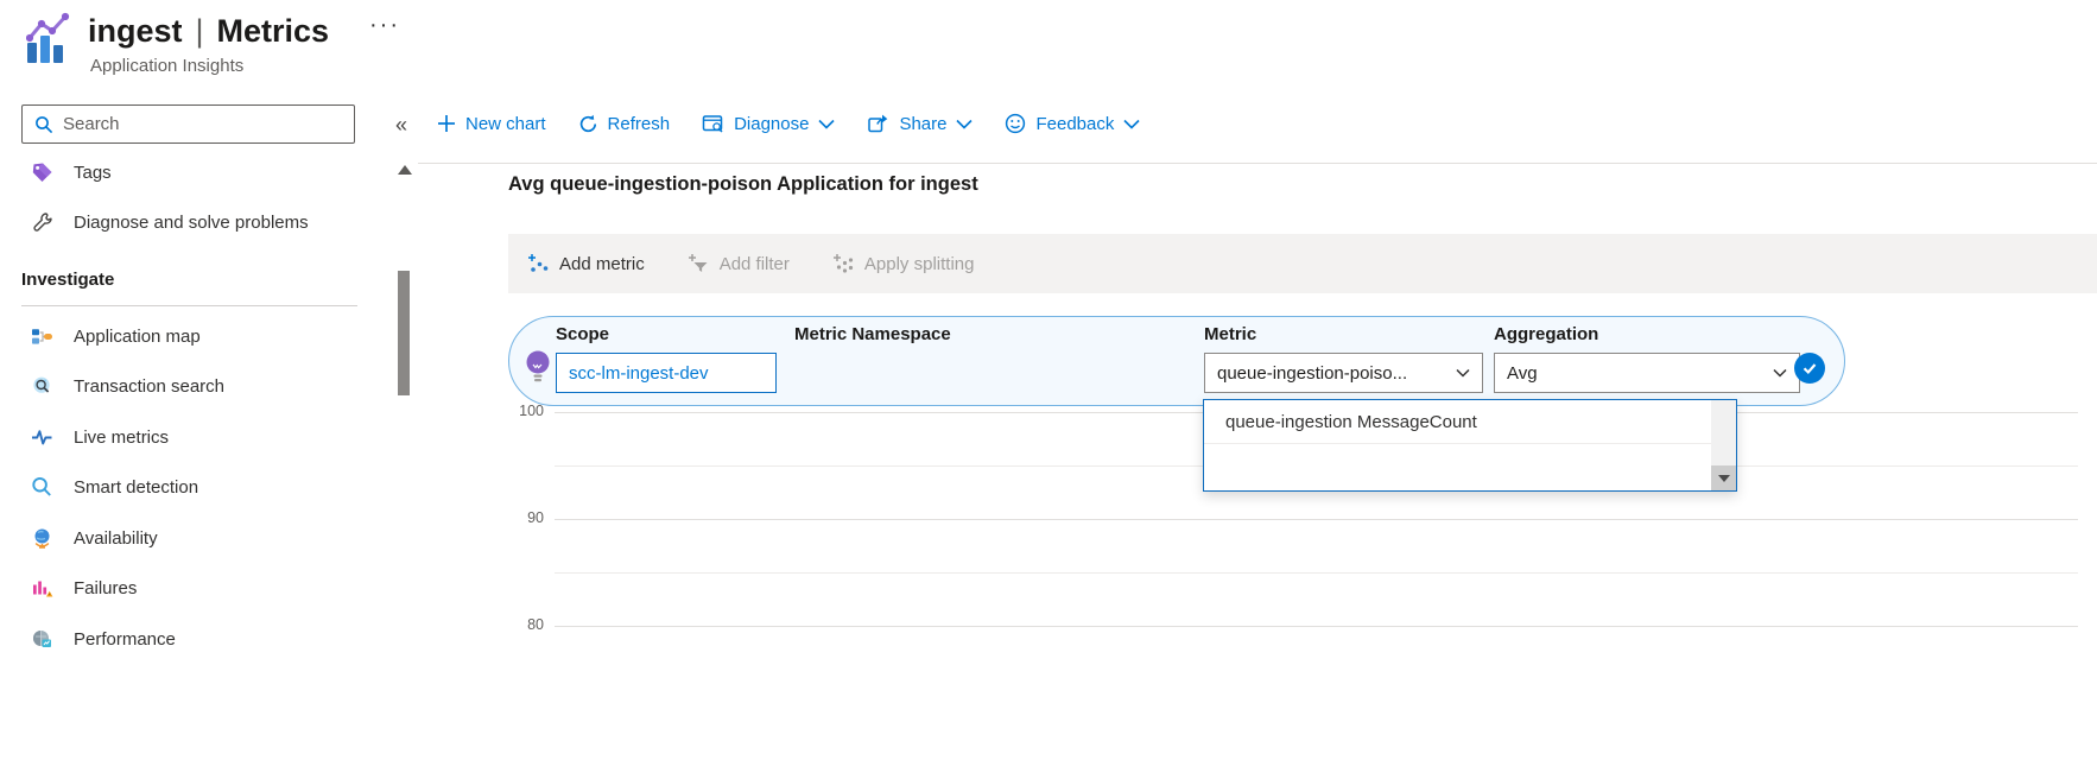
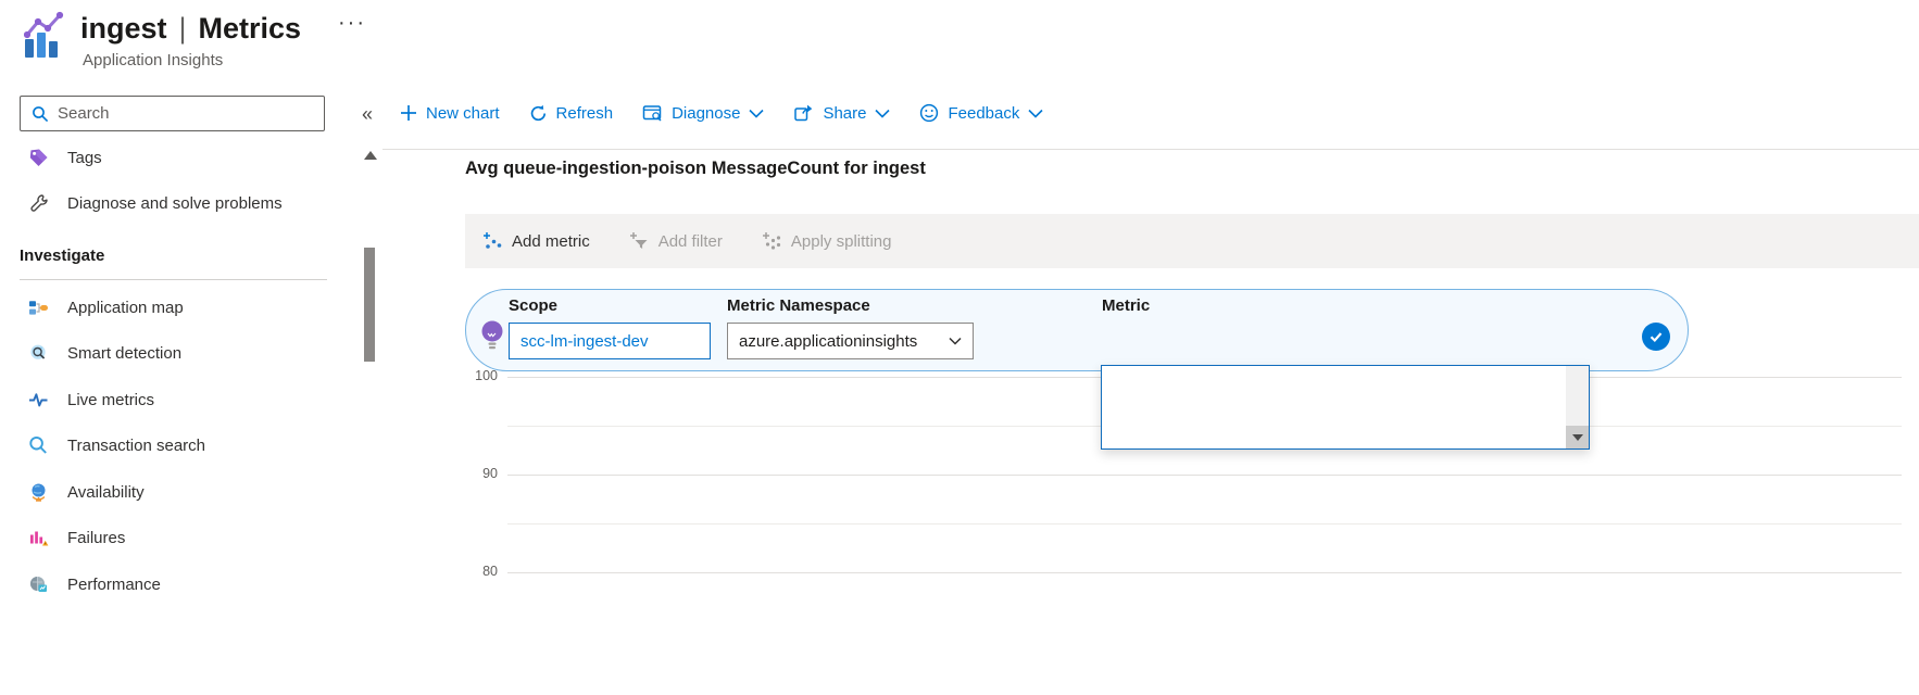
  ingest | Metrics
  Application Insights
  ···
  Search
  Tags
  Diagnose and solve problems
  Investigate
  Application map
- Transaction search
+ Smart detection
  Live metrics
- Smart detection
+ Transaction search
  Availability
  Failures
  Performance
  «
  New chart
  Refresh
  Diagnose
  Share
  Feedback
- Avg queue-ingestion-poison Application for ingest
+ Avg queue-ingestion-poison MessageCount for ingest
  Add metric
  Add filter
  Apply splitting
  Scope
  scc-lm-ingest-dev
  Metric Namespace
+ azure.applicationinsights
  Metric
- queue-ingestion-poiso...
- Aggregation
- Avg
- queue-ingestion MessageCount
  100
  90
  80
